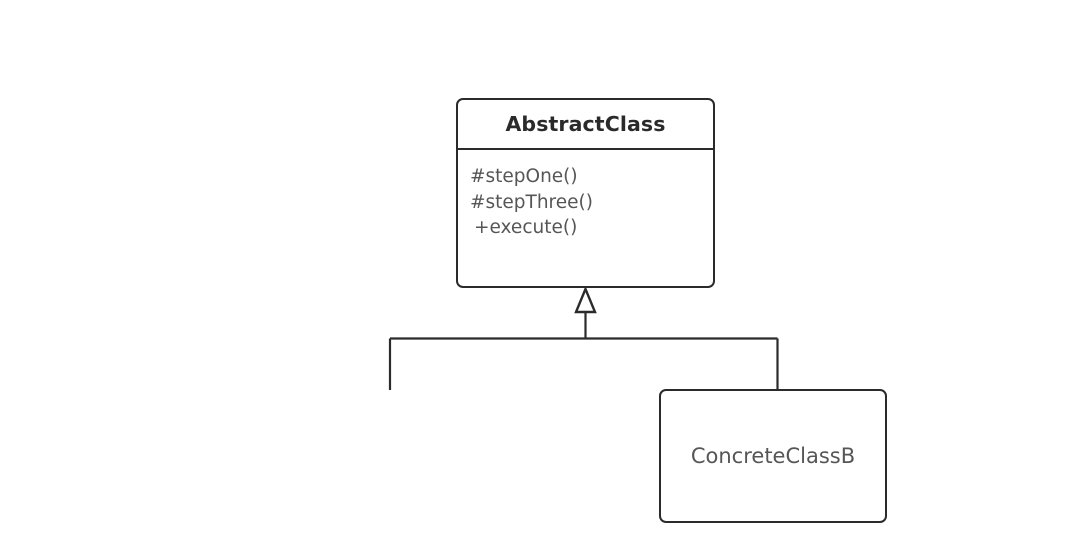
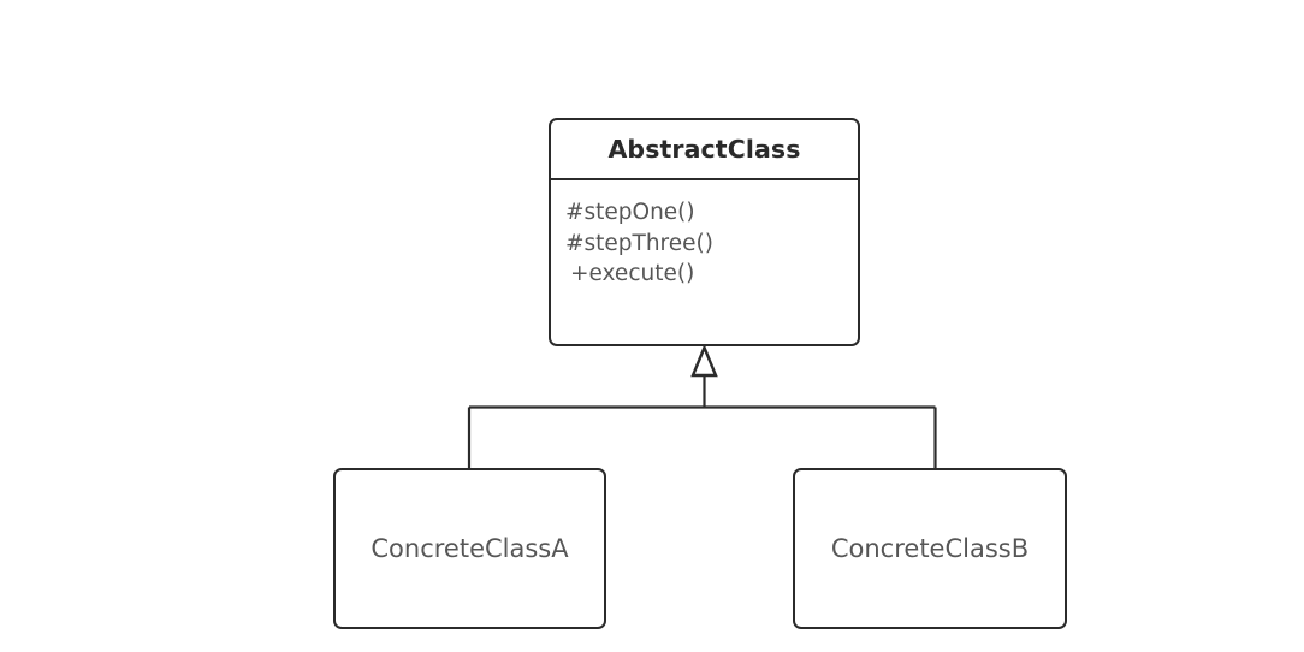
  AbstractClass
  #stepOne()
  #stepThree()
  +execute()
+ ConcreteClassA
  ConcreteClassB
